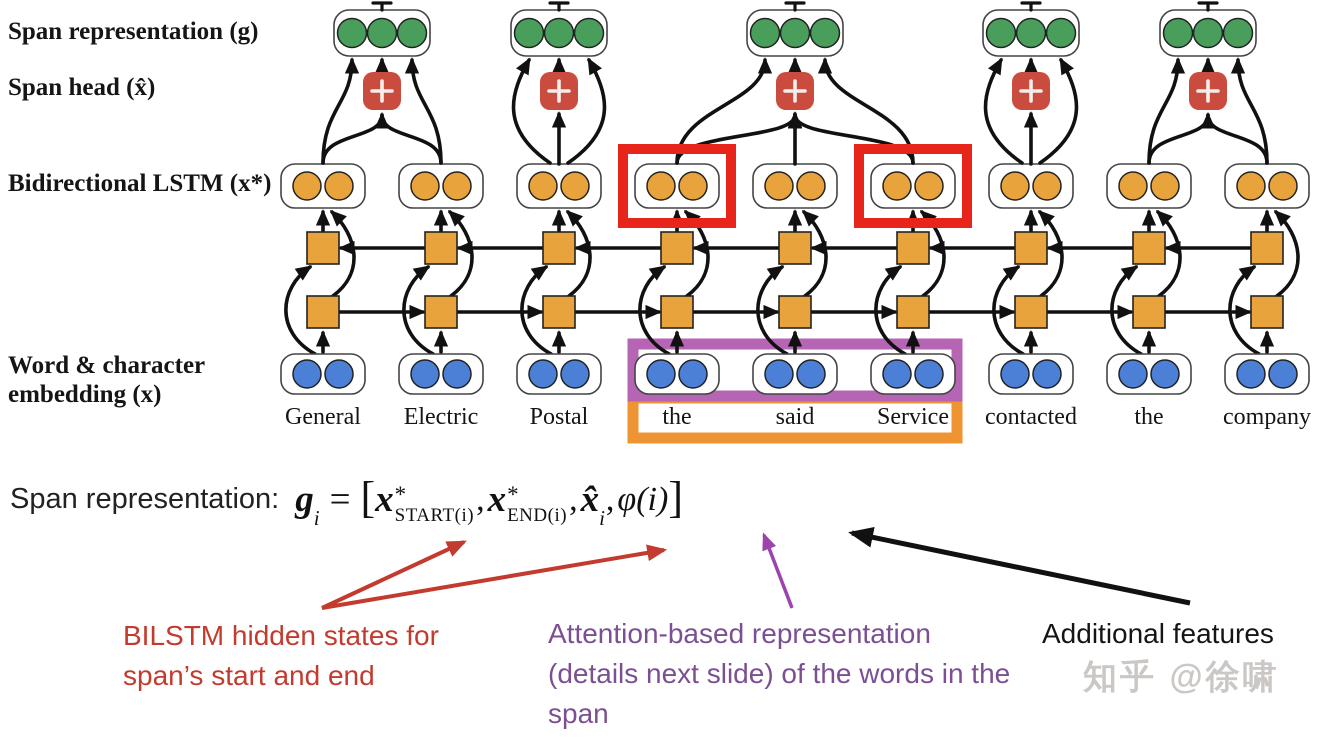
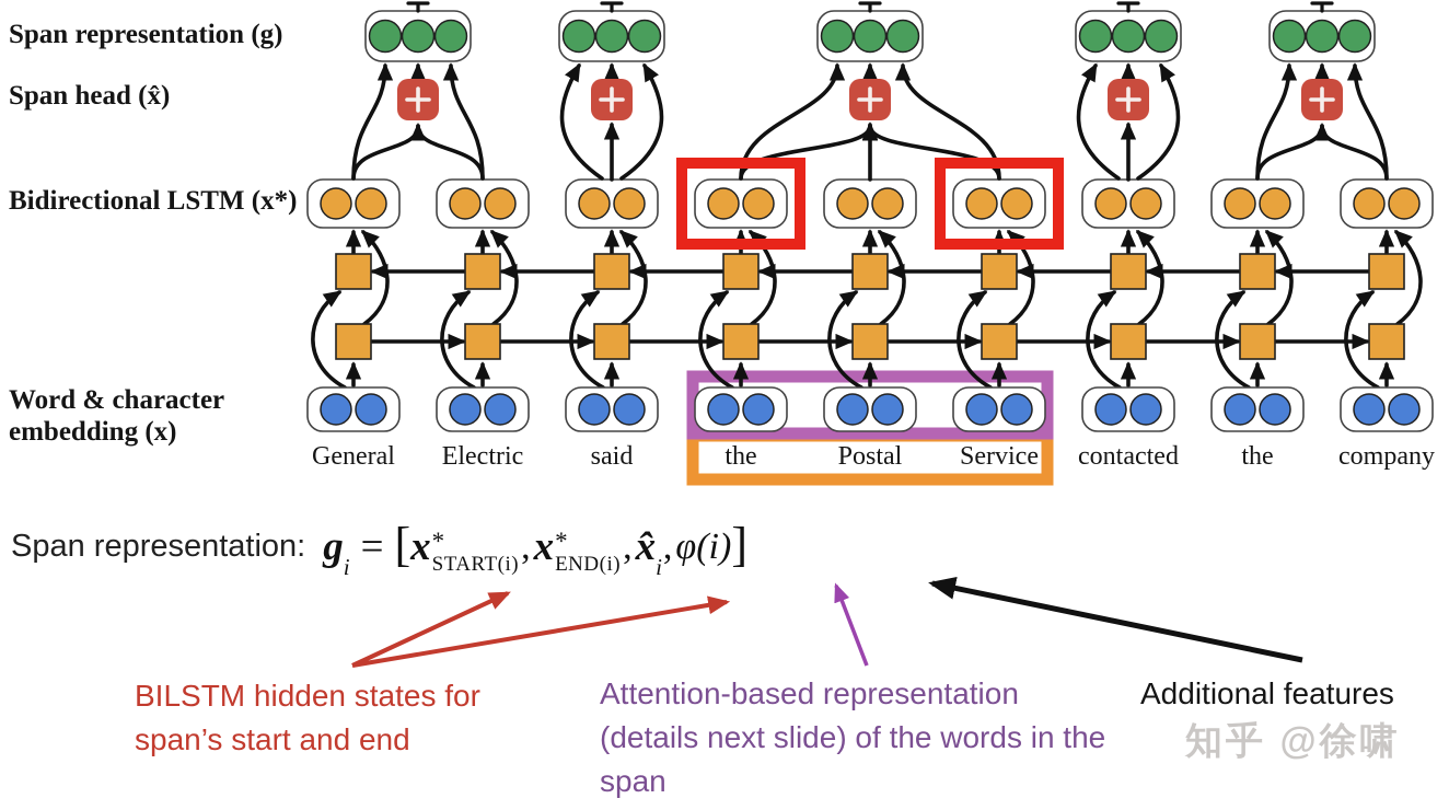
  General
  Electric
- Postal
+ said
  the
- said
+ Postal
  Service
  contacted
  the
  company
  Span representation (g)
  Span head (x̂)
  Bidirectional LSTM (x*)
  Word & character embedding (x)
  Span representation:
  g
  i
  =
  [
  x
  *
  START(i)
  ,
  x
  *
  END(i)
  ,
  x̂
  i
  ,
  φ(i)
  ]
  BILSTM hidden states for span’s start and end
  Attention-based representation (details next slide) of the words in the span
  Additional features
  知乎 @徐啸
